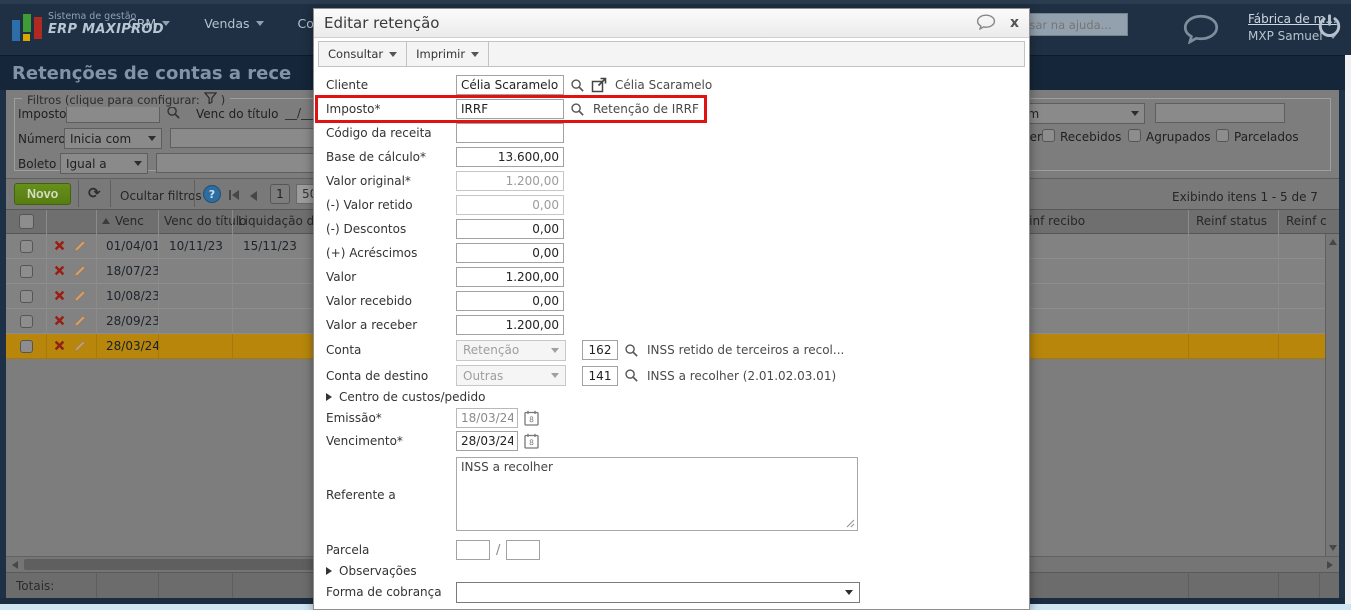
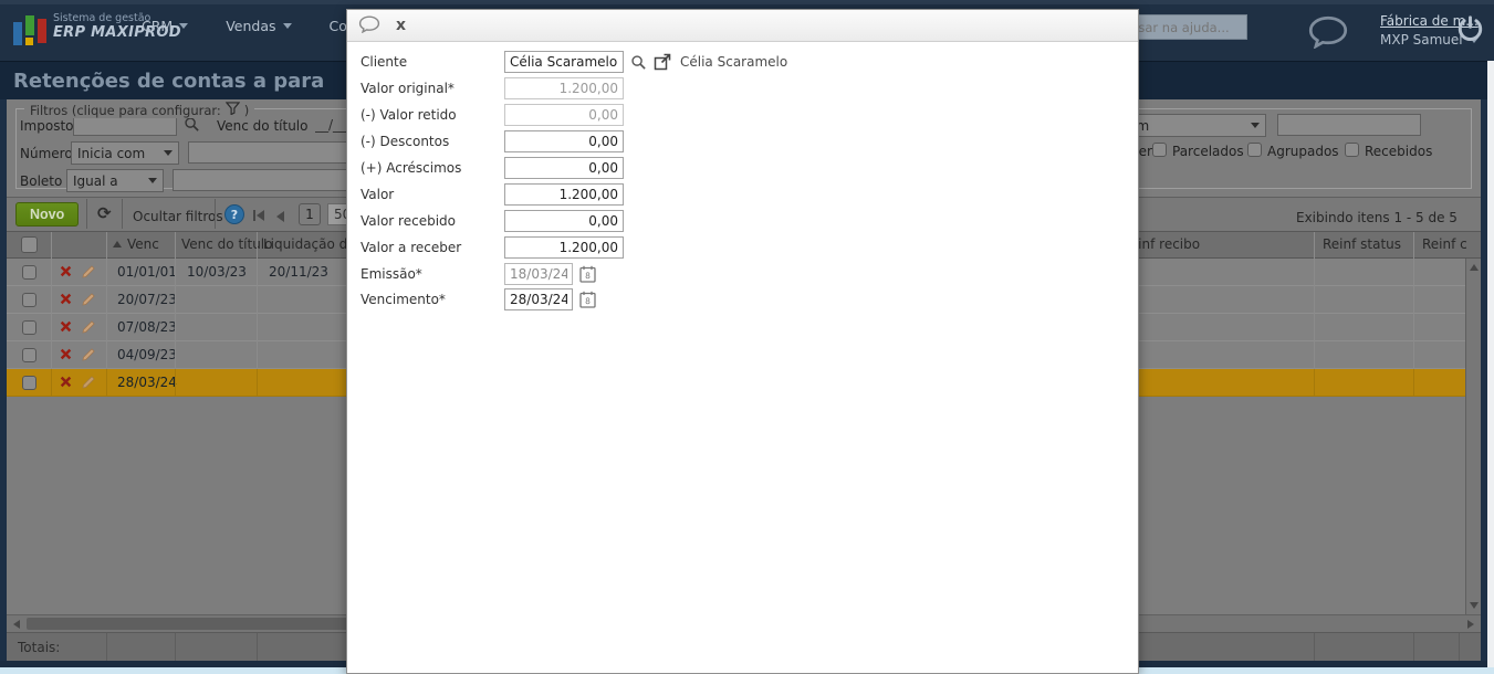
  Sistema de gestão
  ERP MAXIPROD
  CRM
  Vendas
  Fábrica de m..
  MXP Samuel
- Retenções de contas a rece
+ Retenções de contas a para
  Filtros (clique para configurar:
  )
  Imposto
  Venc do título
  Número
  Inicia com
  Boleto
  Igual a
- Recebidos
+ Parcelados
  Agrupados
- Parcelados
+ Recebidos
  Novo
  ⟳
  Ocultar filtros
  ?
  1
- Exibindo itens 1 - 5 de 7
+ Exibindo itens 1 - 5 de 5
  Venc
  Venc do títlo
  Liquidação d
  inf recibo
  Reinf status
  Reinf c
- 01/04/01
+ 01/01/01
- 10/11/23
+ 10/03/23
- 15/11/23
+ 20/11/23
- 18/07/23
+ 20/07/23
- 10/08/23
+ 07/08/23
- 28/09/23
+ 04/09/23
  28/03/24
  Totais:
- Editar retenção
  x
- Consultar
- Imprimir
  Cliente
  Célia Scaramelo
  Célia Scaramelo
- Imposto*
- IRRF
- Retenção de IRRF
- Código da receita
- Base de cálculo*
- 13.600,00
  Valor original*
  1.200,00
  (-) Valor retido
  0,00
  (-) Descontos
  0,00
  (+) Acréscimos
  0,00
  Valor
  1.200,00
  Valor recebido
  0,00
  Valor a receber
  1.200,00
- Conta
- Retenção
- 162
- INSS retido de terceiros a recol...
- Conta de destino
- Outras
- 141
- INSS a recolher (2.01.02.03.01)
- Centro de custos/pedido
  Emissão*
  18/03/24
  8
  Vencimento*
  28/03/24
  8
- Referente a
- INSS a recolher
- Parcela
- /
- Observações
- Forma de cobrança
